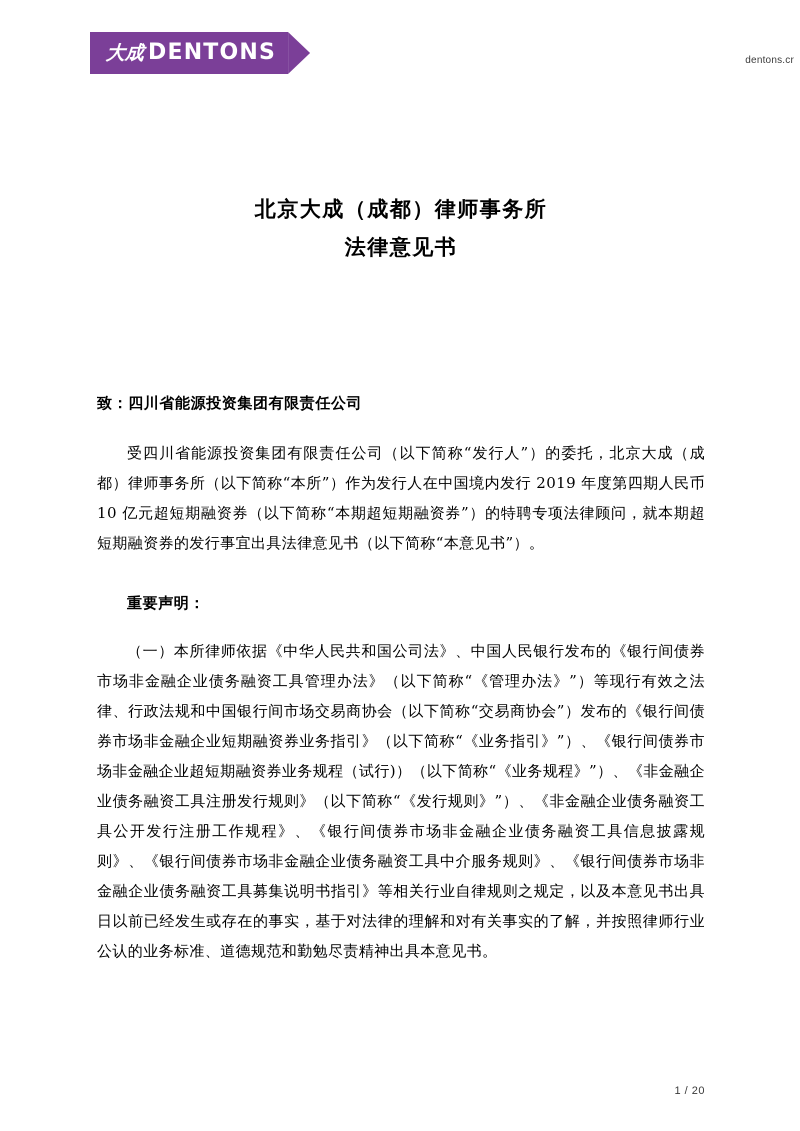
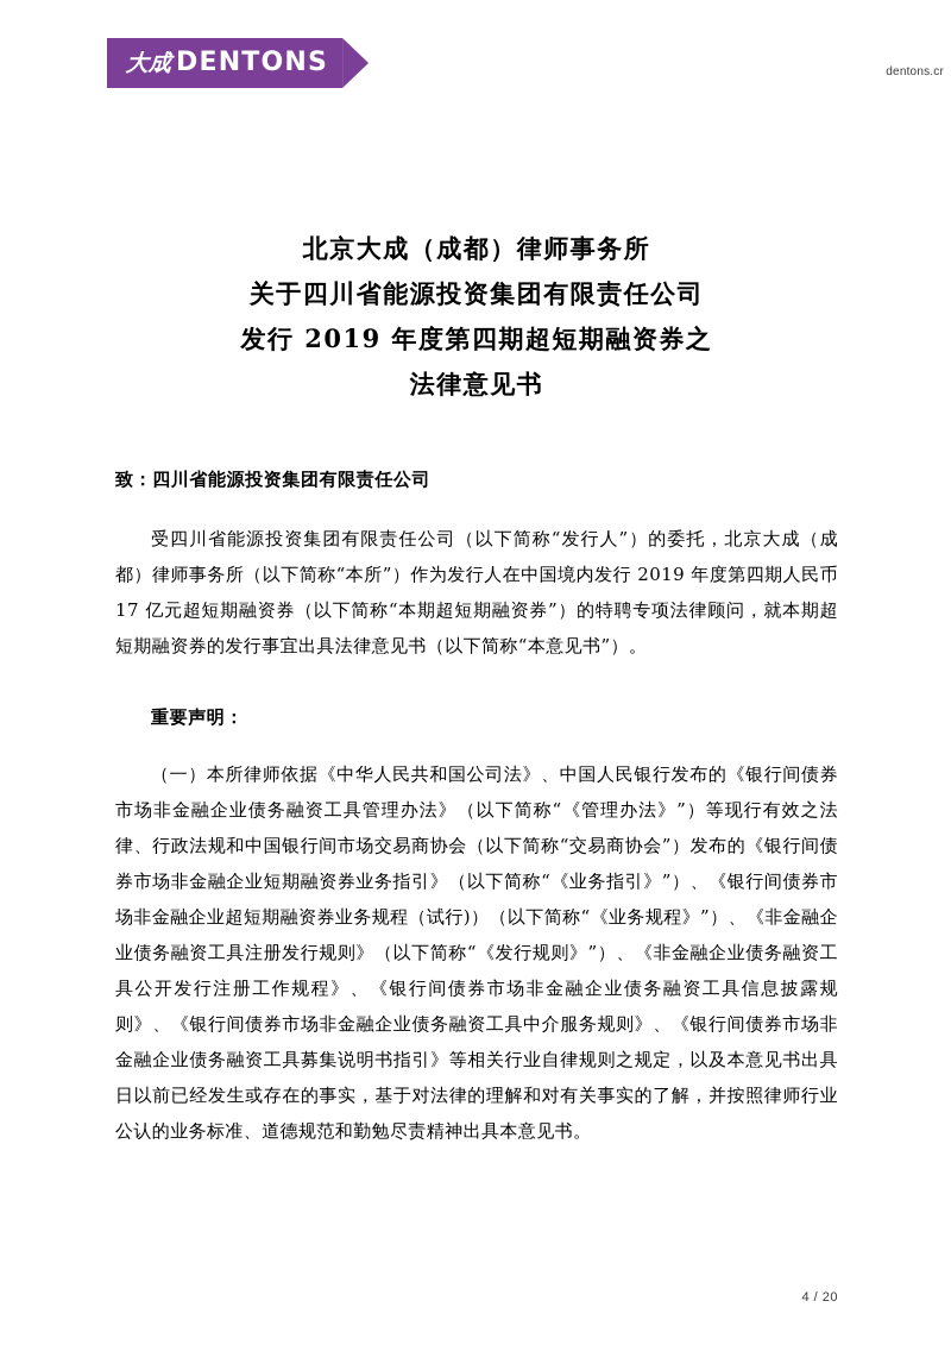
  DENTONS
  dentons.cr
  北京大成（成都）律师事务所
+ 关于四川省能源投资集团有限责任公司
+ 发行 2019 年度第四期超短期融资券之
  法律意见书
  致：四川省能源投资集团有限责任公司
- 受四川省能源投资集团有限责任公司（以下简称“发行人”）的委托，北京大成（成都）律师事务所（以下简称“本所”）作为发行人在中国境内发行 2019 年度第四期人民币 10 亿元超短期融资券（以下简称“本期超短期融资券”）的特聘专项法律顾问，就本期超短期融资券的发行事宜出具法律意见书（以下简称“本意见书”）。
+ 受四川省能源投资集团有限责任公司（以下简称“发行人”）的委托，北京大成（成都）律师事务所（以下简称“本所”）作为发行人在中国境内发行 2019 年度第四期人民币 17 亿元超短期融资券（以下简称“本期超短期融资券”）的特聘专项法律顾问，就本期超短期融资券的发行事宜出具法律意见书（以下简称“本意见书”）。
  重要声明：
  （一）本所律师依据《中华人民共和国公司法》、中国人民银行发布的《银行间债券市场非金融企业债务融资工具管理办法》（以下简称“《管理办法》”）等现行有效之法律、行政法规和中国银行间市场交易商协会（以下简称“交易商协会”）发布的《银行间债券市场非金融企业短期融资券业务指引》（以下简称“《业务指引》”）、《银行间债券市场非金融企业超短期融资券业务规程（试行)）（以下简称“《业务规程》”）、《非金融企业债务融资工具注册发行规则》（以下简称“《发行规则》”）、《非金融企业债务融资工具公开发行注册工作规程》、《银行间债券市场非金融企业债务融资工具信息披露规则》、《银行间债券市场非金融企业债务融资工具中介服务规则》、《银行间债券市场非金融企业债务融资工具募集说明书指引》等相关行业自律规则之规定，以及本意见书出具日以前已经发生或存在的事实，基于对法律的理解和对有关事实的了解，并按照律师行业公认的业务标准、道德规范和勤勉尽责精神出具本意见书。
- 1 / 20
+ 4 / 20
